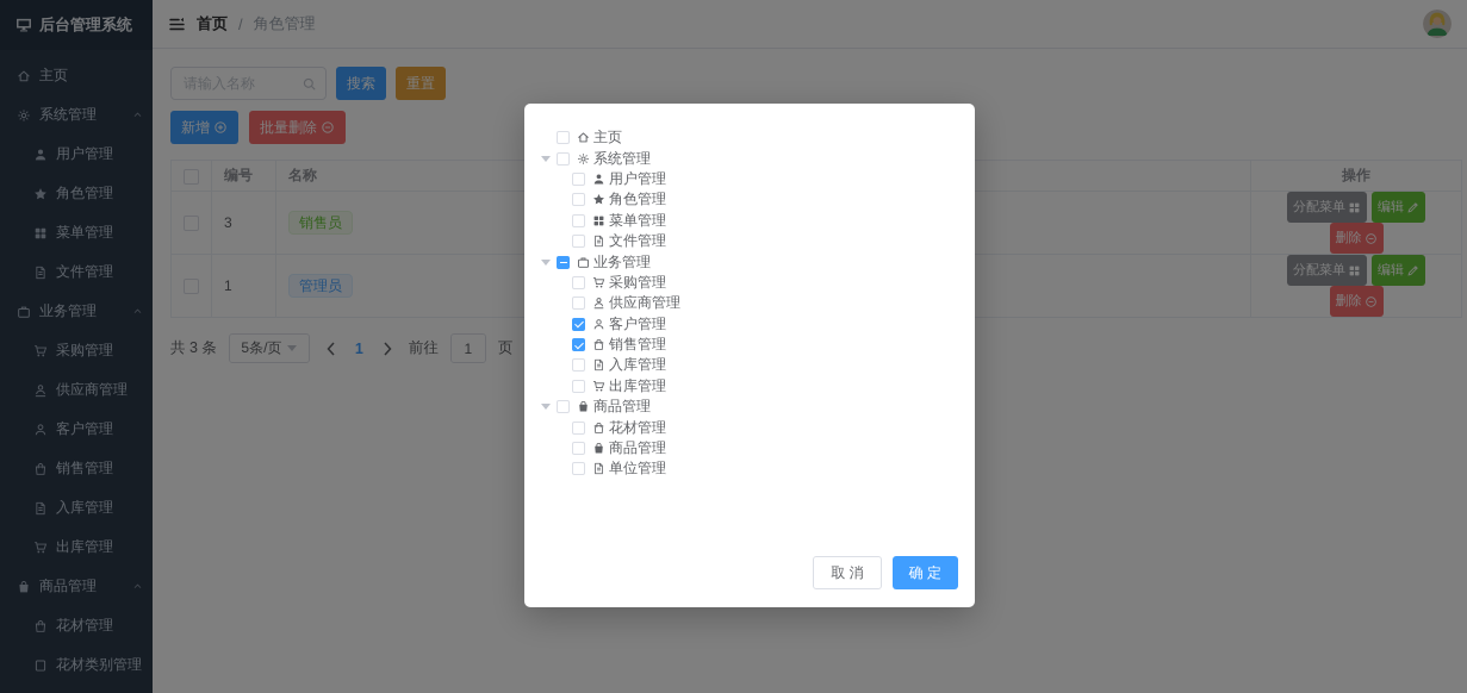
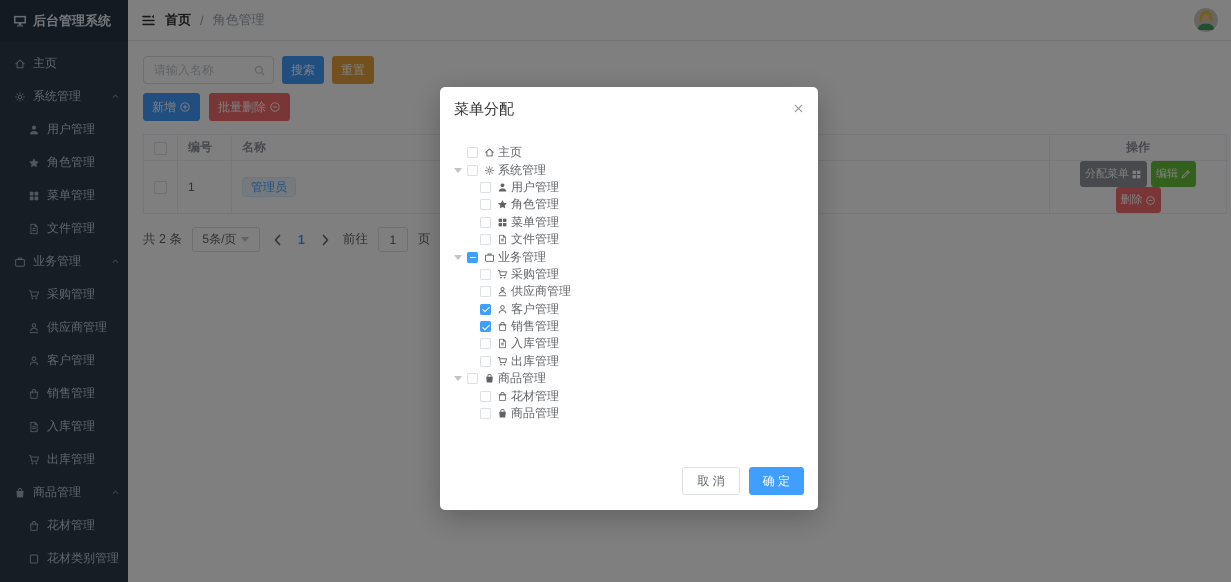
  后台管理系统
  主页
  系统管理
  用户管理
  角色管理
  菜单管理
  文件管理
  业务管理
  采购管理
  供应商管理
  客户管理
  销售管理
  入库管理
  出库管理
  商品管理
  花材管理
  花材类别管理
  首页
  /
  角色管理
  请输入名称
  搜索
  重置
  新增
  批量删除
  	编号	名称	操作
- 	3	销售员	分配菜单 编辑删除
  	1	管理员	分配菜单 编辑删除
- 共 3 条
+ 共 2 条
  5条/页
  1
  前往
  1
  页
+ 菜单分配
  主页
  系统管理
  用户管理
  角色管理
  菜单管理
  文件管理
  业务管理
  采购管理
  供应商管理
  客户管理
  销售管理
  入库管理
  出库管理
  商品管理
  花材管理
  商品管理
- 单位管理
  取 消
  确 定
